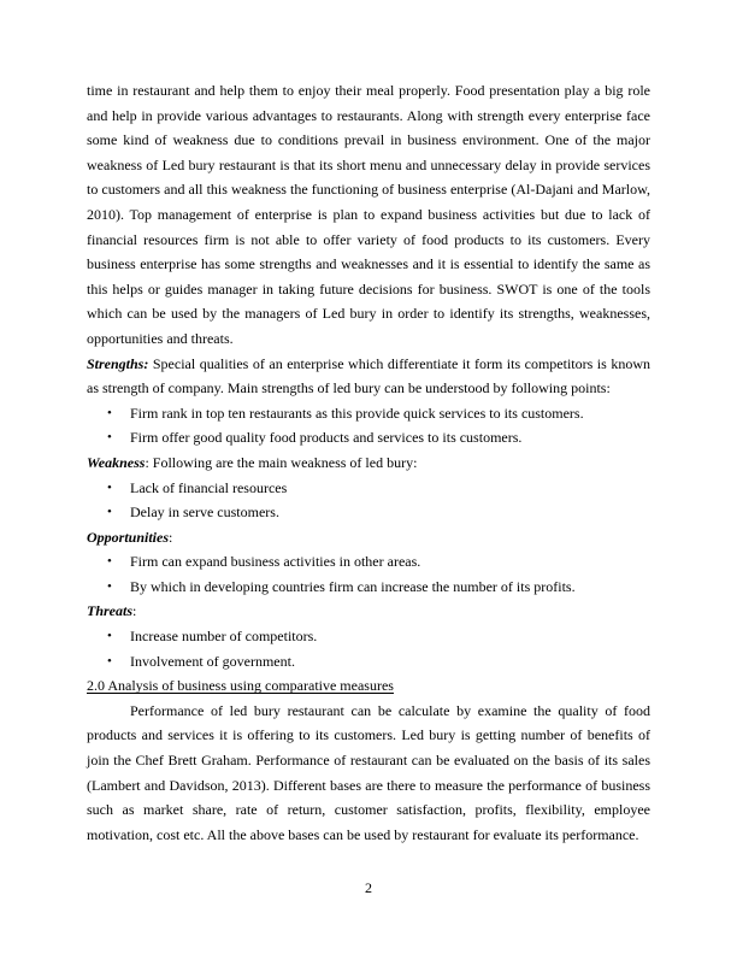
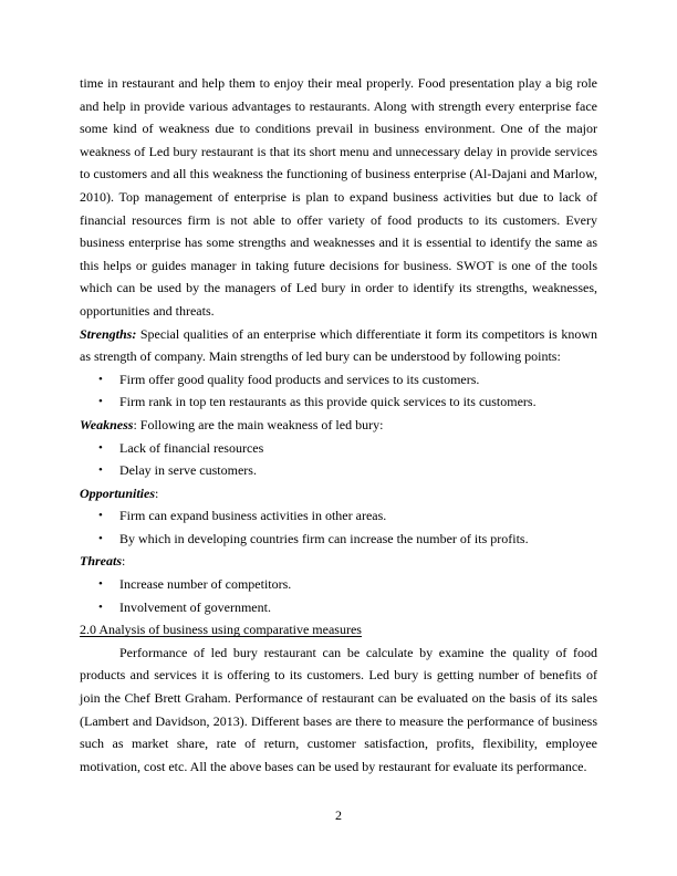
  time in restaurant and help them to enjoy their meal properly. Food presentation play a big role and help in provide various advantages to restaurants. Along with strength every enterprise face some kind of weakness due to conditions prevail in business environment. One of the major weakness of Led bury restaurant is that its short menu and unnecessary delay in provide services to customers and all this weakness the functioning of business enterprise (Al-Dajani and Marlow, 2010). Top management of enterprise is plan to expand business activities but due to lack of financial resources firm is not able to offer variety of food products to its customers. Every business enterprise has some strengths and weaknesses and it is essential to identify the same as this helps or guides manager in taking future decisions for business. SWOT is one of the tools which can be used by the managers of Led bury in order to identify its strengths, weaknesses, opportunities and threats.
  Strengths: Special qualities of an enterprise which differentiate it form its competitors is known as strength of company. Main strengths of led bury can be understood by following points:
  •
- Firm rank in top ten restaurants as this provide quick services to its customers.
+ Firm offer good quality food products and services to its customers.
  •
- Firm offer good quality food products and services to its customers.
+ Firm rank in top ten restaurants as this provide quick services to its customers.
  Weakness: Following are the main weakness of led bury:
  •
  Lack of financial resources
  •
  Delay in serve customers.
  Opportunities:
  •
  Firm can expand business activities in other areas.
  •
  By which in developing countries firm can increase the number of its profits.
  Threats:
  •
  Increase number of competitors.
  •
  Involvement of government.
  2.0 Analysis of business using comparative measures
  Performance of led bury restaurant can be calculate by examine the quality of food products and services it is offering to its customers. Led bury is getting number of benefits of join the Chef Brett Graham. Performance of restaurant can be evaluated on the basis of its sales (Lambert and Davidson, 2013). Different bases are there to measure the performance of business such as market share, rate of return, customer satisfaction, profits, flexibility, employee motivation, cost etc. All the above bases can be used by restaurant for evaluate its performance.
  2
